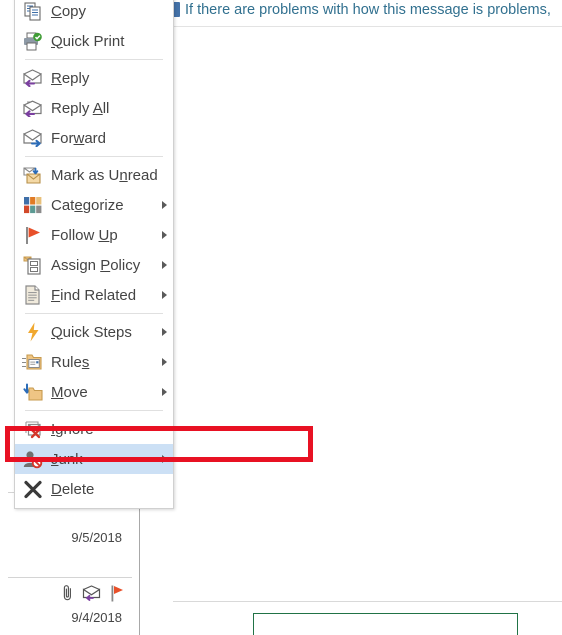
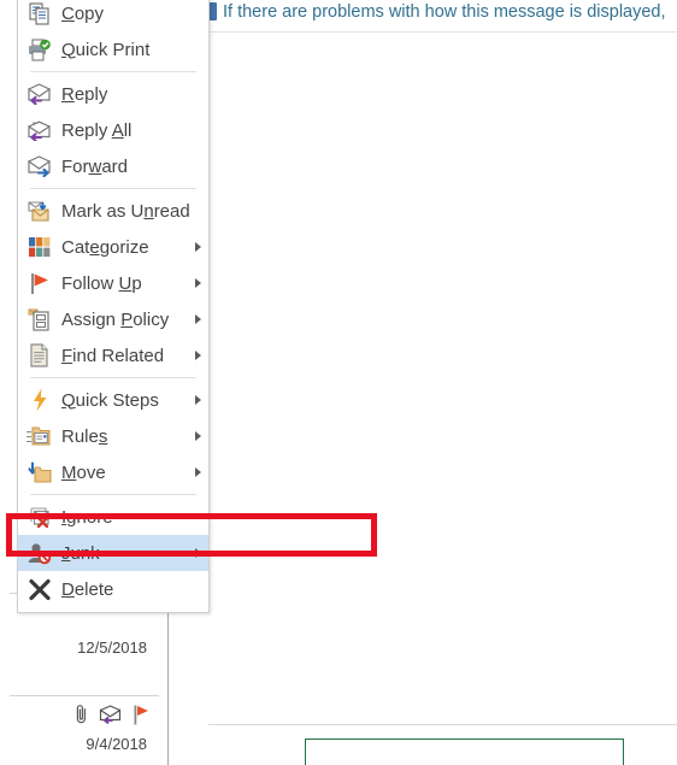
- If there are problems with how this message is problems,
+ If there are problems with how this message is displayed,
- 9/5/2018
+ 12/5/2018
  9/4/2018
  Copy
  Quick Print
  Reply
  Reply All
  Forward
  Mark as Unread
  Categorize
  Follow Up
  Assign Policy
  Find Related
  Quick Steps
  Rules
  Move
  Ignore
  Junk
  Delete
